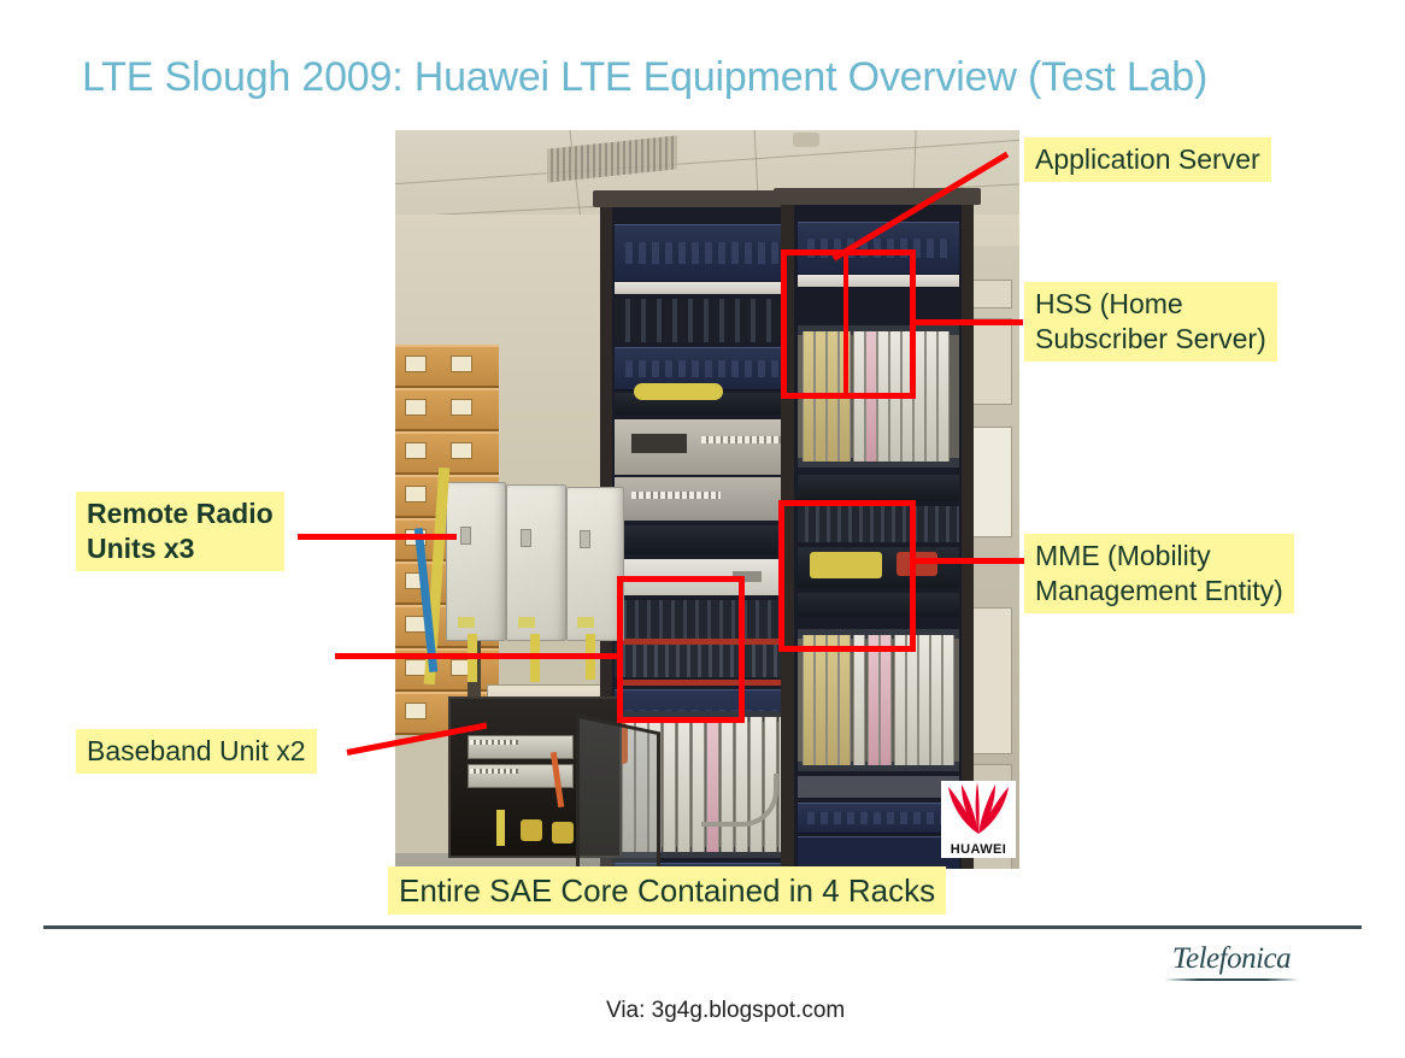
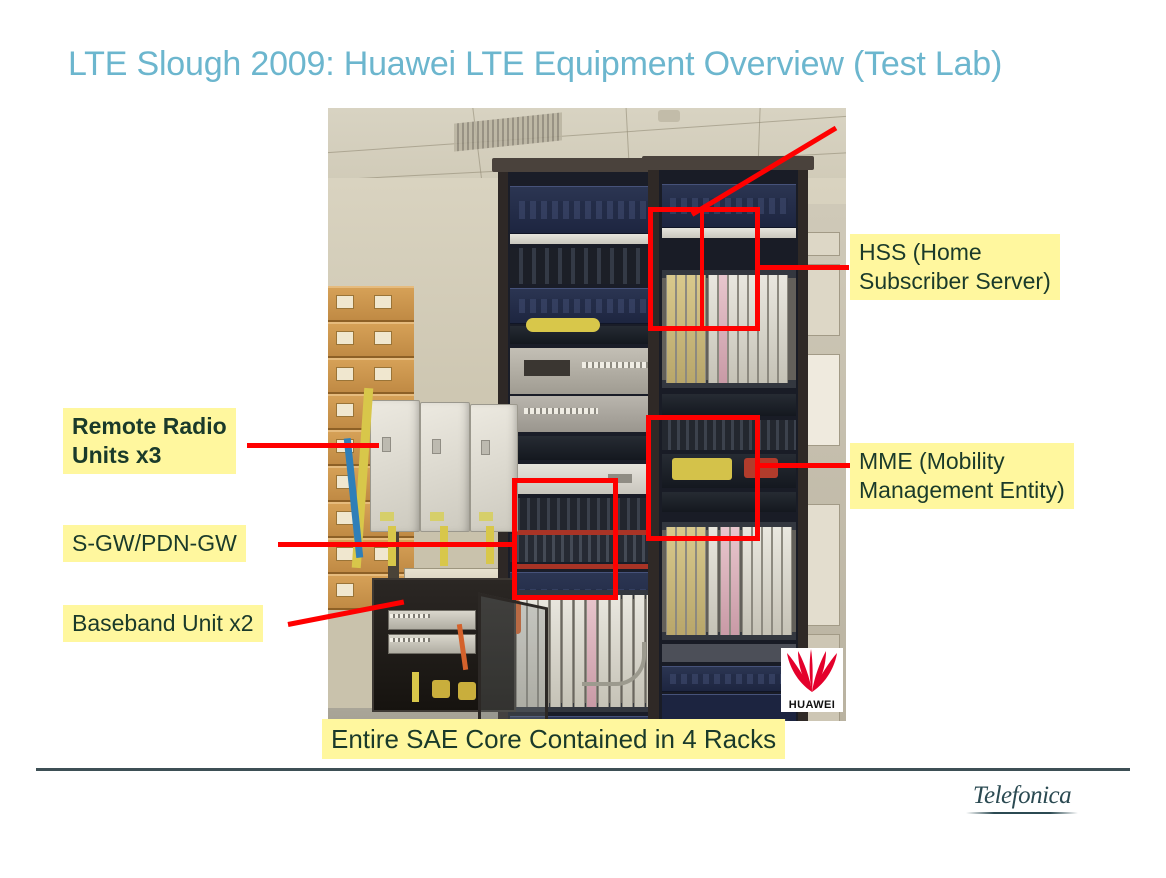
  LTE Slough 2009: Huawei LTE Equipment Overview (Test Lab)
  HUAWEI
- Application Server
  HSS (Home
  Subscriber Server)
  MME (Mobility
  Management Entity)
  Remote Radio
  Units x3
+ S-GW/PDN-GW
  Baseband Unit x2
  Entire SAE Core Contained in 4 Racks
  Telefonica
- Via: 3g4g.blogspot.com
